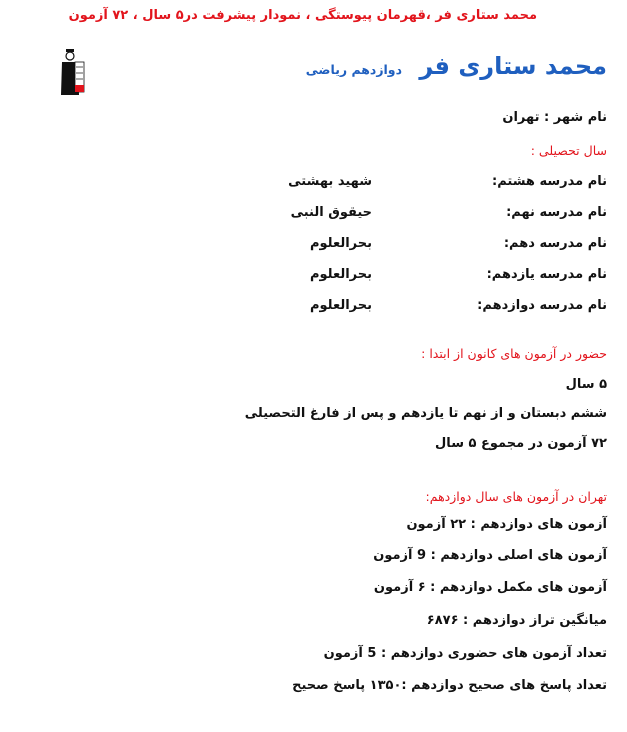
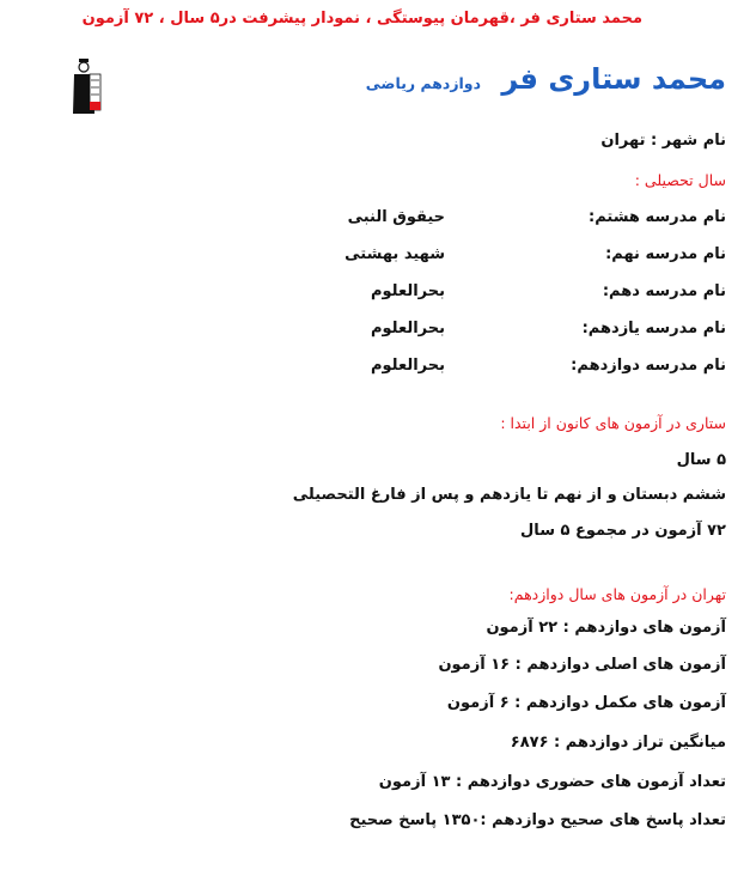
  محمد ستاری فر ،قهرمان پیوستگی ، نمودار پیشرفت در۵ سال ، ۷۲ آزمون
  محمد ستاری فر
  دوازدهم ریاضی
  نام شهر : تهران
  سال تحصیلی :
  نام مدرسه هشتم:
- شهید بهشتی
+ حیقوق النبی
  نام مدرسه نهم:
- حیقوق النبی
+ شهید بهشتی
  نام مدرسه دهم:
  بحرالعلوم
  نام مدرسه یازدهم:
  بحرالعلوم
  نام مدرسه دوازدهم:
  بحرالعلوم
- حضور در آزمون های کانون از ابتدا :
+ ستاری در آزمون های کانون از ابتدا :
  ۵ سال
  ششم دبستان و از نهم تا یازدهم و پس از فارغ التحصیلی
  ۷۲ آزمون در مجموع ۵ سال
  تهران در آزمون های سال دوازدهم:
  آزمون های دوازدهم : ۲۲ آزمون
- آزمون های اصلی دوازدهم : 9 آزمون
+ آزمون های اصلی دوازدهم : ۱۶ آزمون
  آزمون های مکمل دوازدهم : ۶ آزمون
  میانگین تراز دوازدهم : ۶۸۷۶
- تعداد آزمون های حضوری دوازدهم : 5 آزمون
+ تعداد آزمون های حضوری دوازدهم : ۱۳ آزمون
  تعداد پاسخ های صحیح دوازدهم :۱۳۵۰ پاسخ صحیح
